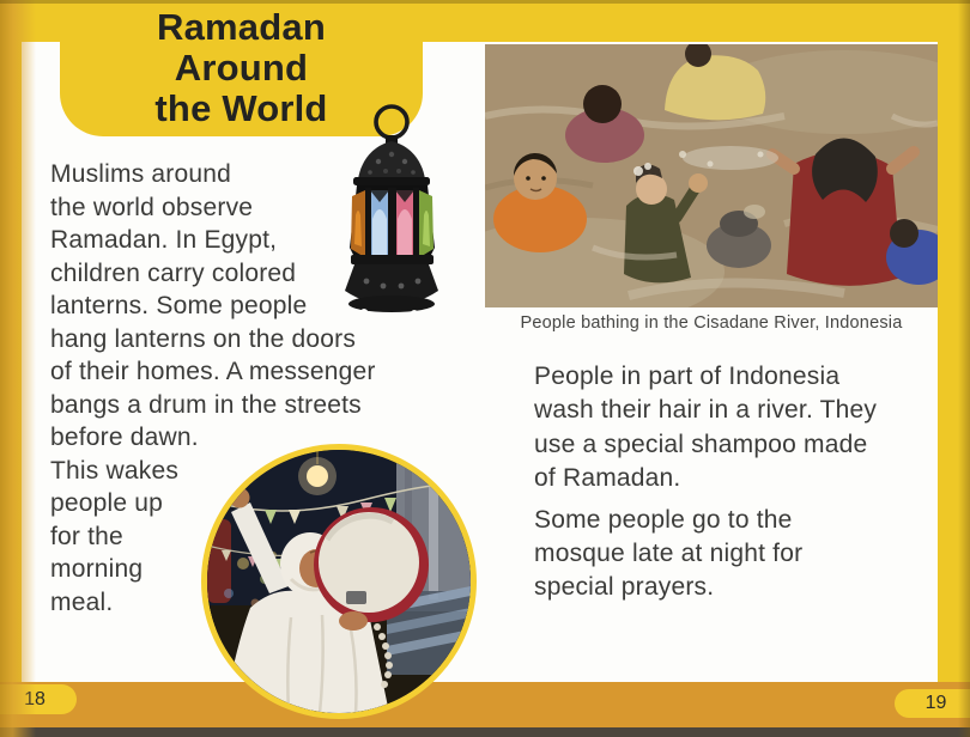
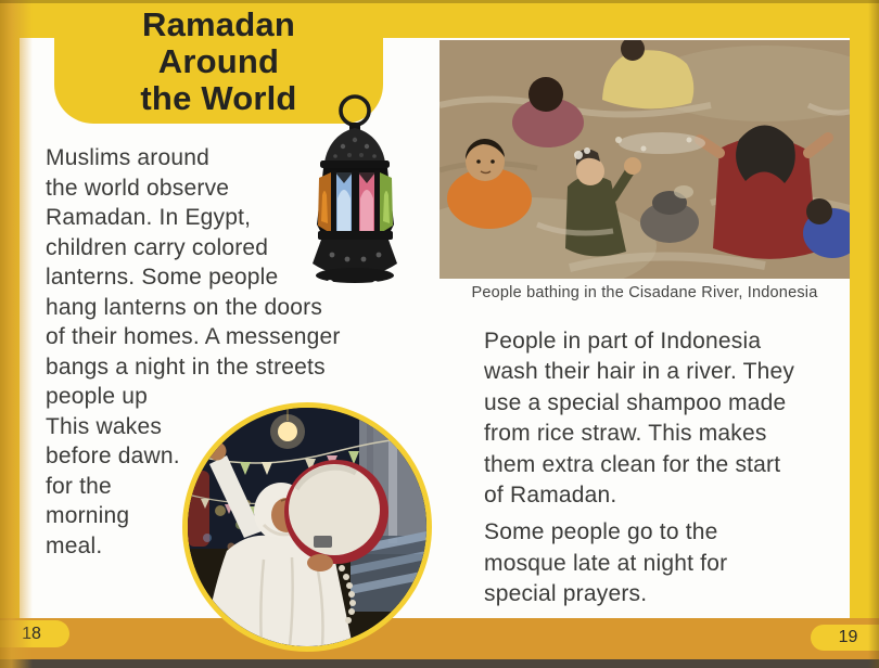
  Ramadan
  Around
  the World
  Muslims around
  the world observe
  Ramadan. In Egypt,
  children carry colored
  lanterns. Some people
  hang lanterns on the doors
  of their homes. A messenger
- bangs a drum in the streets
+ bangs a night in the streets
- before dawn.
+ people up
  This wakes
- people up
+ before dawn.
  for the
  morning
  meal.
  People bathing in the Cisadane River, Indonesia
  People in part of Indonesia
  wash their hair in a river. They
  use a special shampoo made
+ from rice straw. This makes
+ them extra clean for the start
  of Ramadan.
  Some people go to the
  mosque late at night for
  special prayers.
  18
  19
